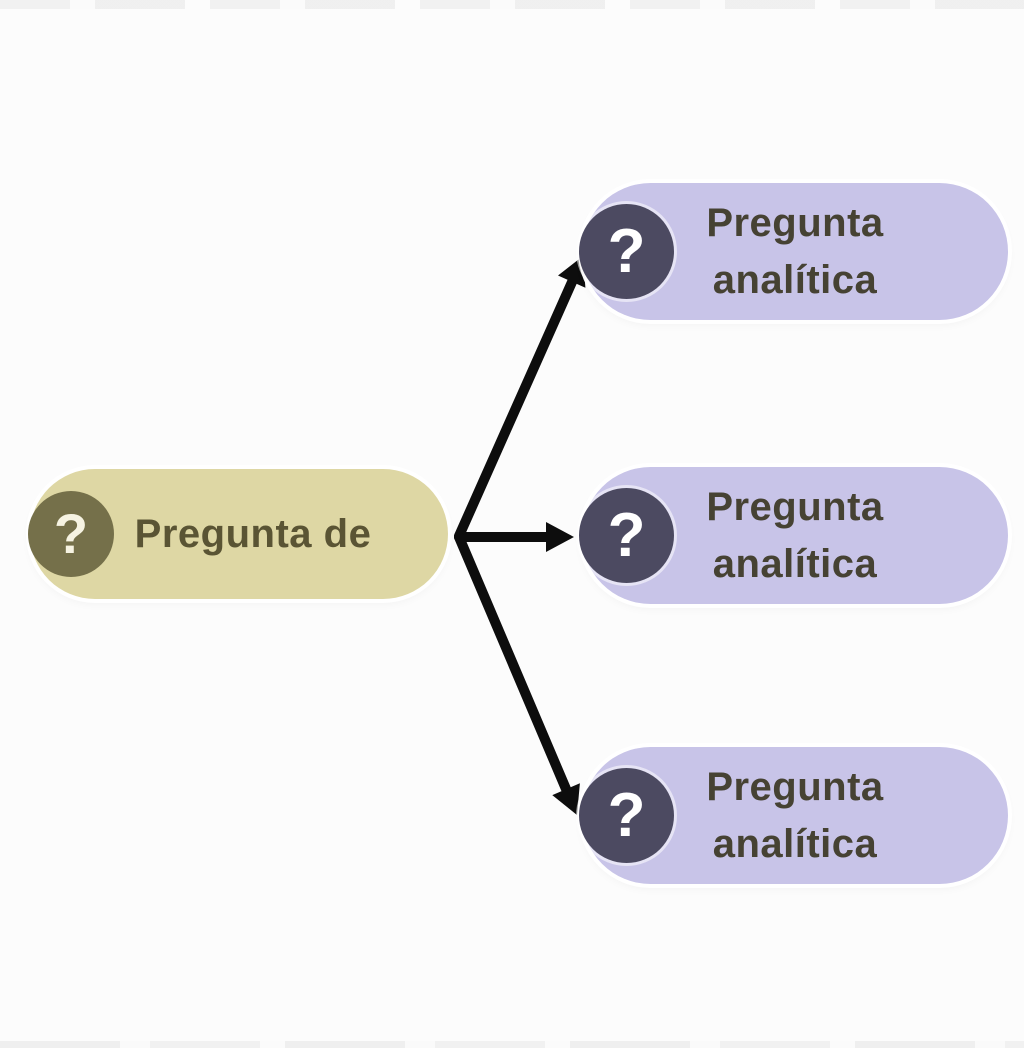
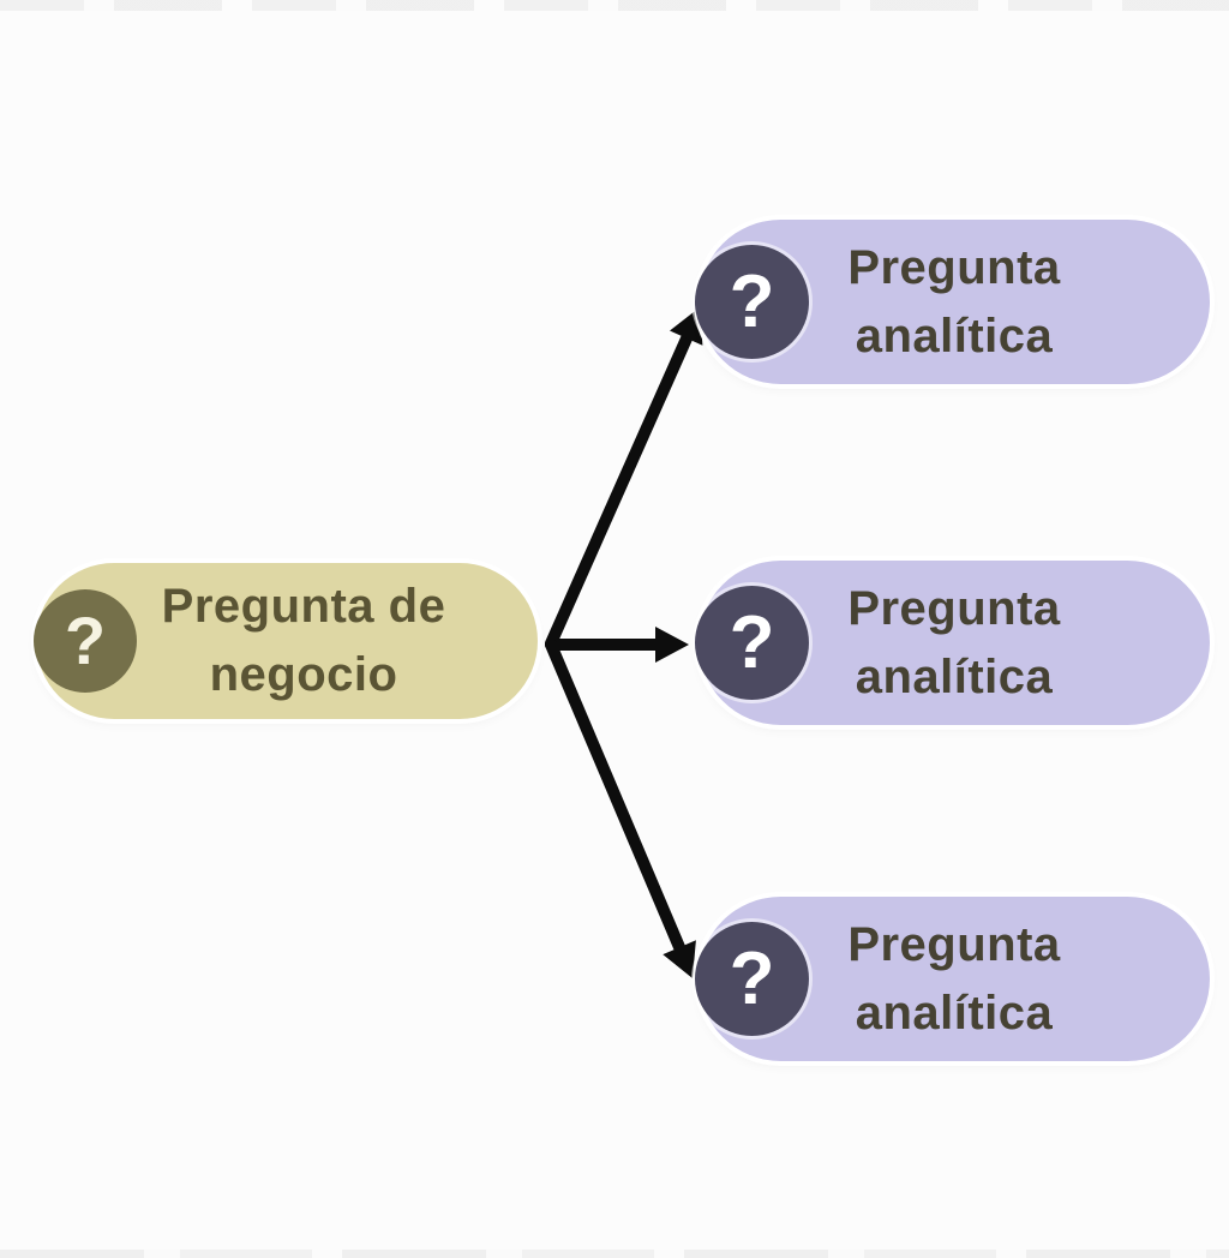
  ?
  Pregunta de
+ negocio
  ?
  Pregunta
  analítica
  ?
  Pregunta
  analítica
  ?
  Pregunta
  analítica
